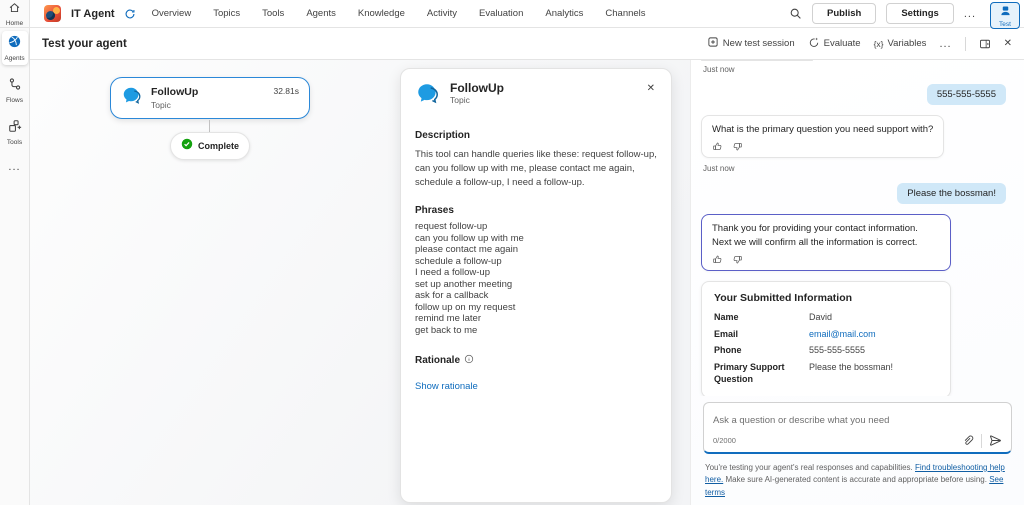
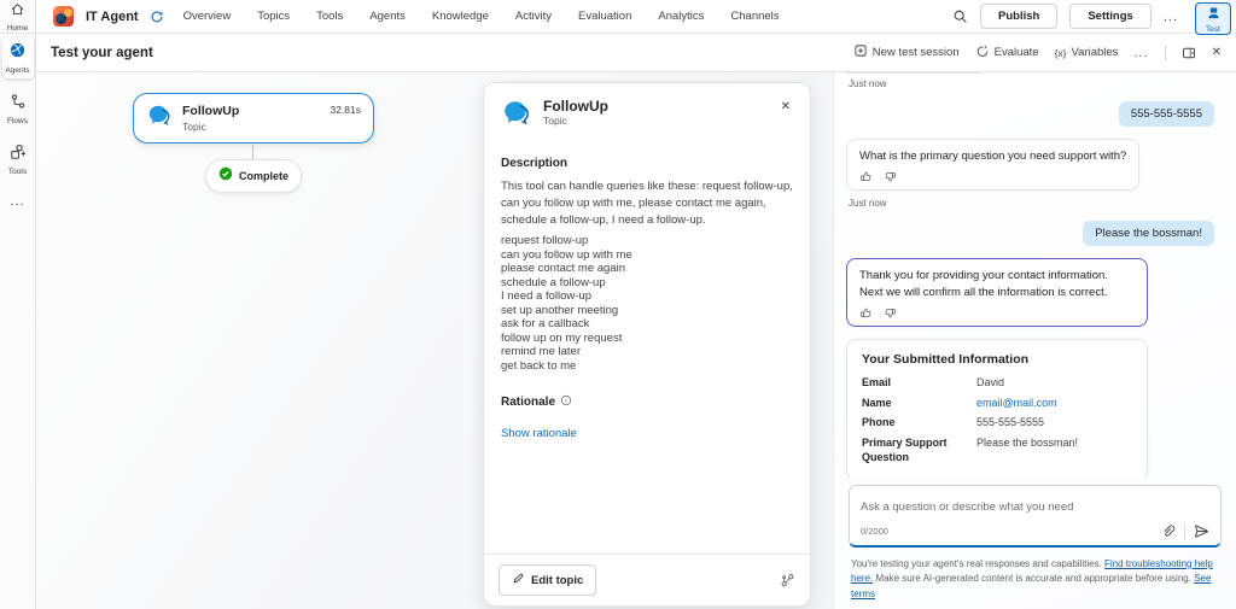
  IT Agent
  Overview
  Topics
  Tools
  Agents
  Knowledge
  Activity
  Evaluation
  Analytics
  Channels
  Publish
  Settings
  ...
  ...
  Test your agent
  New test session
  Evaluate
  {x}
  Variables
  ...
  ✕
  FollowUp
  Topic
  32.81s
  Complete
  FollowUp
  Topic
  ✕
  Description
  This tool can handle queries like these: request follow-up, can you follow up with me, please contact me again, schedule a follow-up, I need a follow-up.
- Phrases
  request follow-up
  can you follow up with me
  please contact me again
  schedule a follow-up
  I need a follow-up
  set up another meeting
  ask for a callback
  follow up on my request
  remind me later
  get back to me
  Rationale
  Show rationale
+ Edit topic
  Just now
  555-555-5555
  What is the primary question you need support with?
  Just now
  Please the bossman!
  Thank you for providing your contact information. Next we will confirm all the information is correct.
  Your Submitted Information
- Name
+ Email
  David
- Email
+ Name
  email@mail.com
  Phone
  555-555-5555
  Primary Support Question
  Please the bossman!
  Ask a question or describe what you need
  0/2000
  You're testing your agent's real responses and capabilities. Find troubleshooting help here. Make sure AI-generated content is accurate and appropriate before using. See terms
